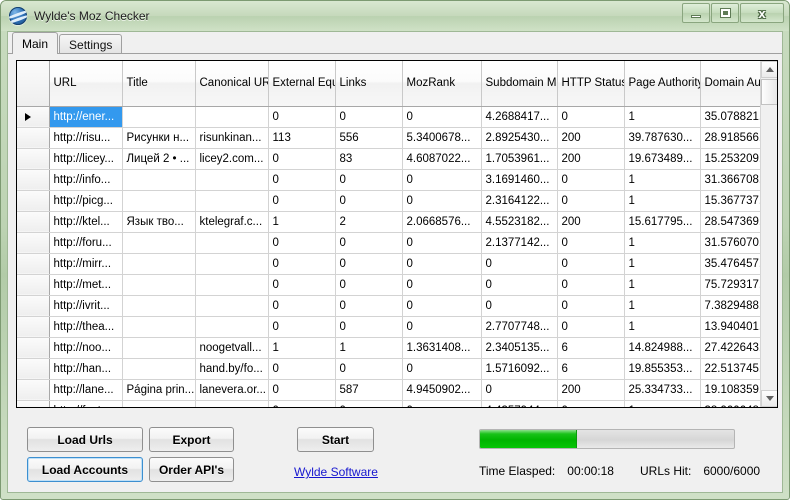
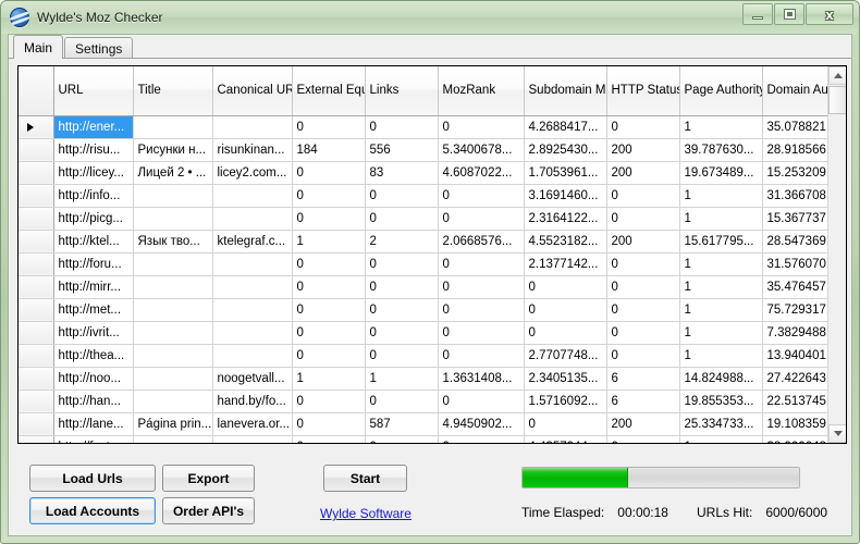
  Wylde's Moz Checker
  x
  Main
  Settings
  	URL	Title	Canonical UR	External Eq	Links	MozRank	Subdomain M	HTTP Statu	Page Authorit	Domain Au
  	http://ener...			0	0	0	4.2688417...	0	1	35.078821
- 	http://risu...	Рисунки н...	risunkinan...	113	556	5.3400678...	2.8925430...	200	39.787630...	28.918566
+ 	http://risu...	Рисунки н...	risunkinan...	184	556	5.3400678...	2.8925430...	200	39.787630...	28.918566
  	http://licey...	Лицей 2 • ...	licey2.com...	0	83	4.6087022...	1.7053961...	200	19.673489...	15.253209
  	http://info...			0	0	0	3.1691460...	0	1	31.366708
  	http://picg...			0	0	0	2.3164122...	0	1	15.367737
  	http://ktel...	Язык тво...	ktelegraf.c...	1	2	2.0668576...	4.5523182...	200	15.617795...	28.547369
  	http://foru...			0	0	0	2.1377142...	0	1	31.576070
  	http://mirr...			0	0	0	0	0	1	35.476457
  	http://met...			0	0	0	0	0	1	75.729317
  	http://ivrit...			0	0	0	0	0	1	7.3829488
  	http://thea...			0	0	0	2.7707748...	0	1	13.940401
  	http://noo...		noogetvall...	1	1	1.3631408...	2.3405135...	6	14.824988...	27.422643
  	http://han...		hand.by/fo...	0	0	0	1.5716092...	6	19.855353...	22.513745
  	http://lane...	Página prin...	lanevera.or...	0	587	4.9450902...	0	200	25.334733...	19.108359
  Load Urls
  Export
  Load Accounts
  Order API's
  Start
  Wylde Software
  Time Elasped: 00:00:18 URLs Hit: 6000/6000
